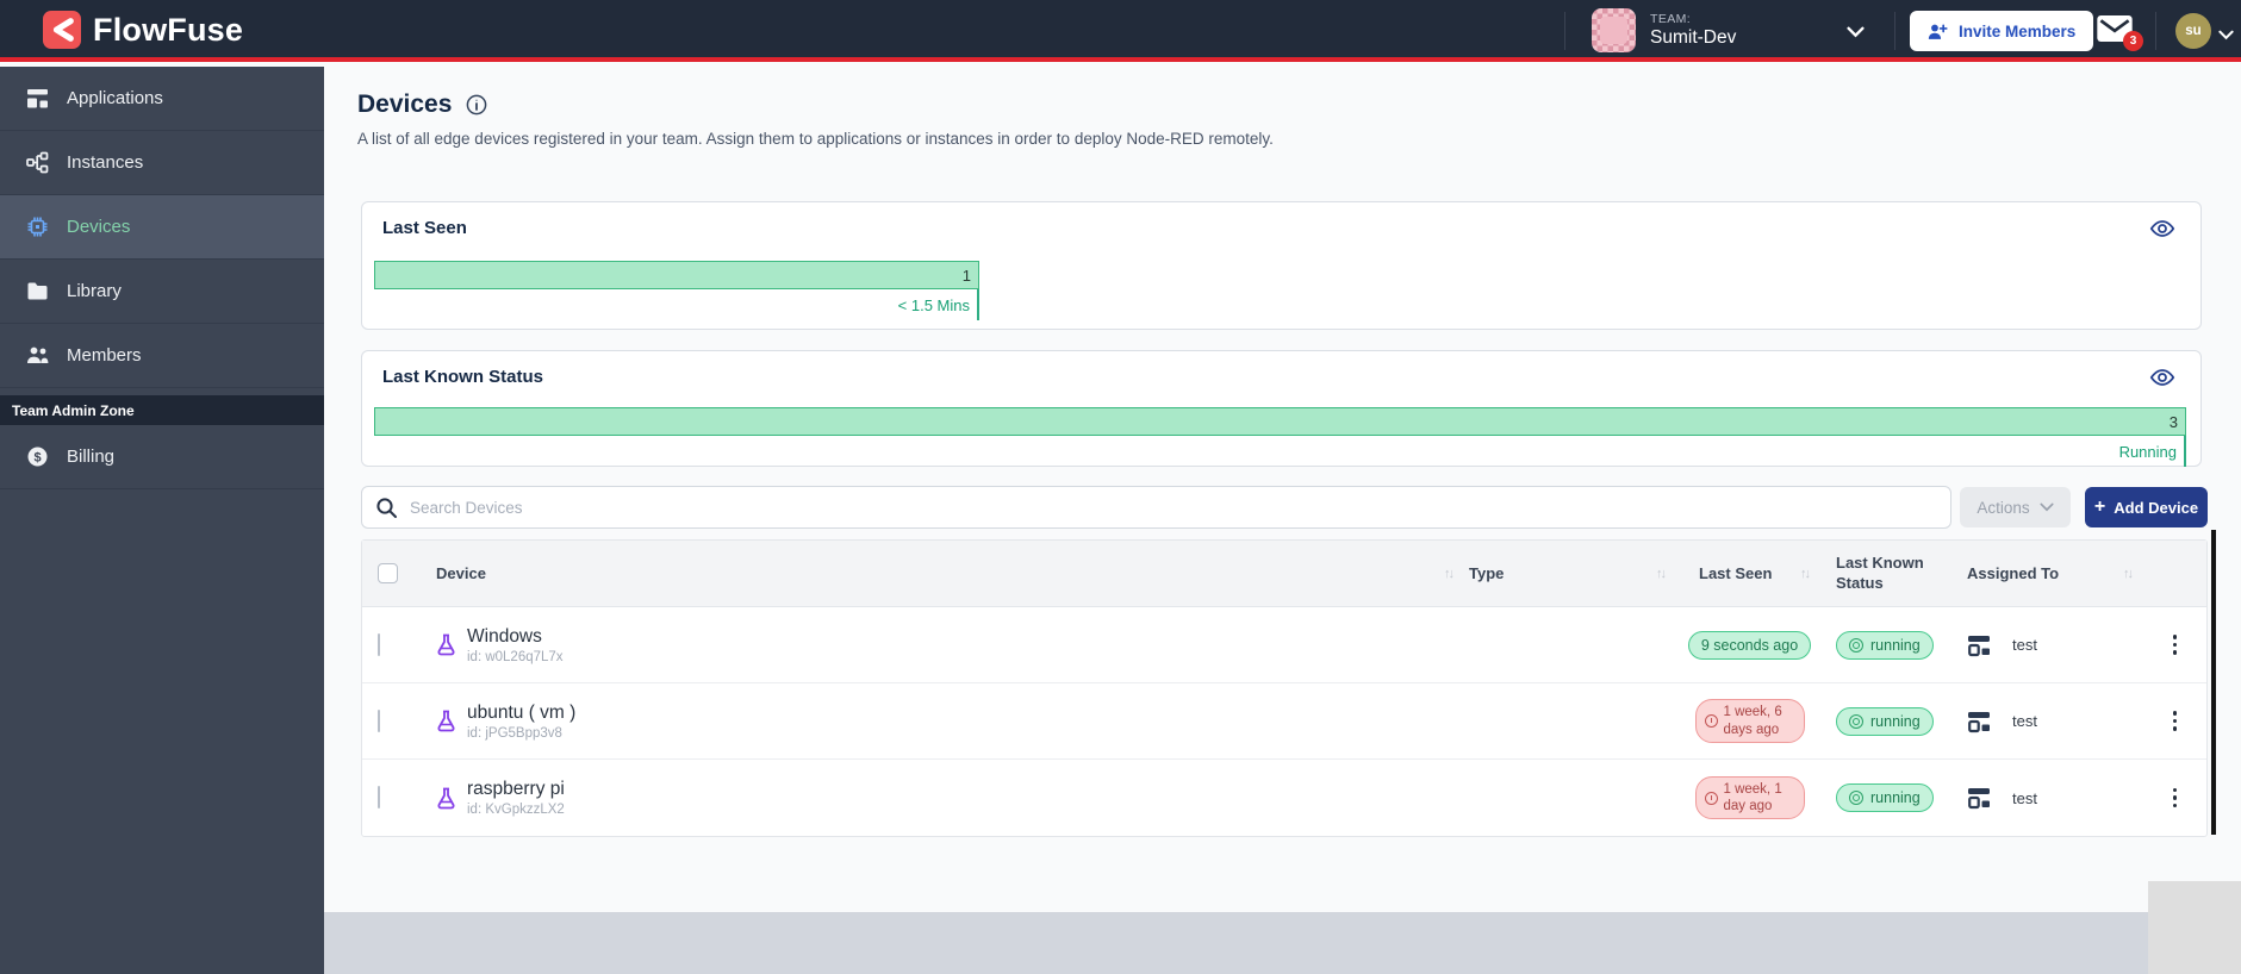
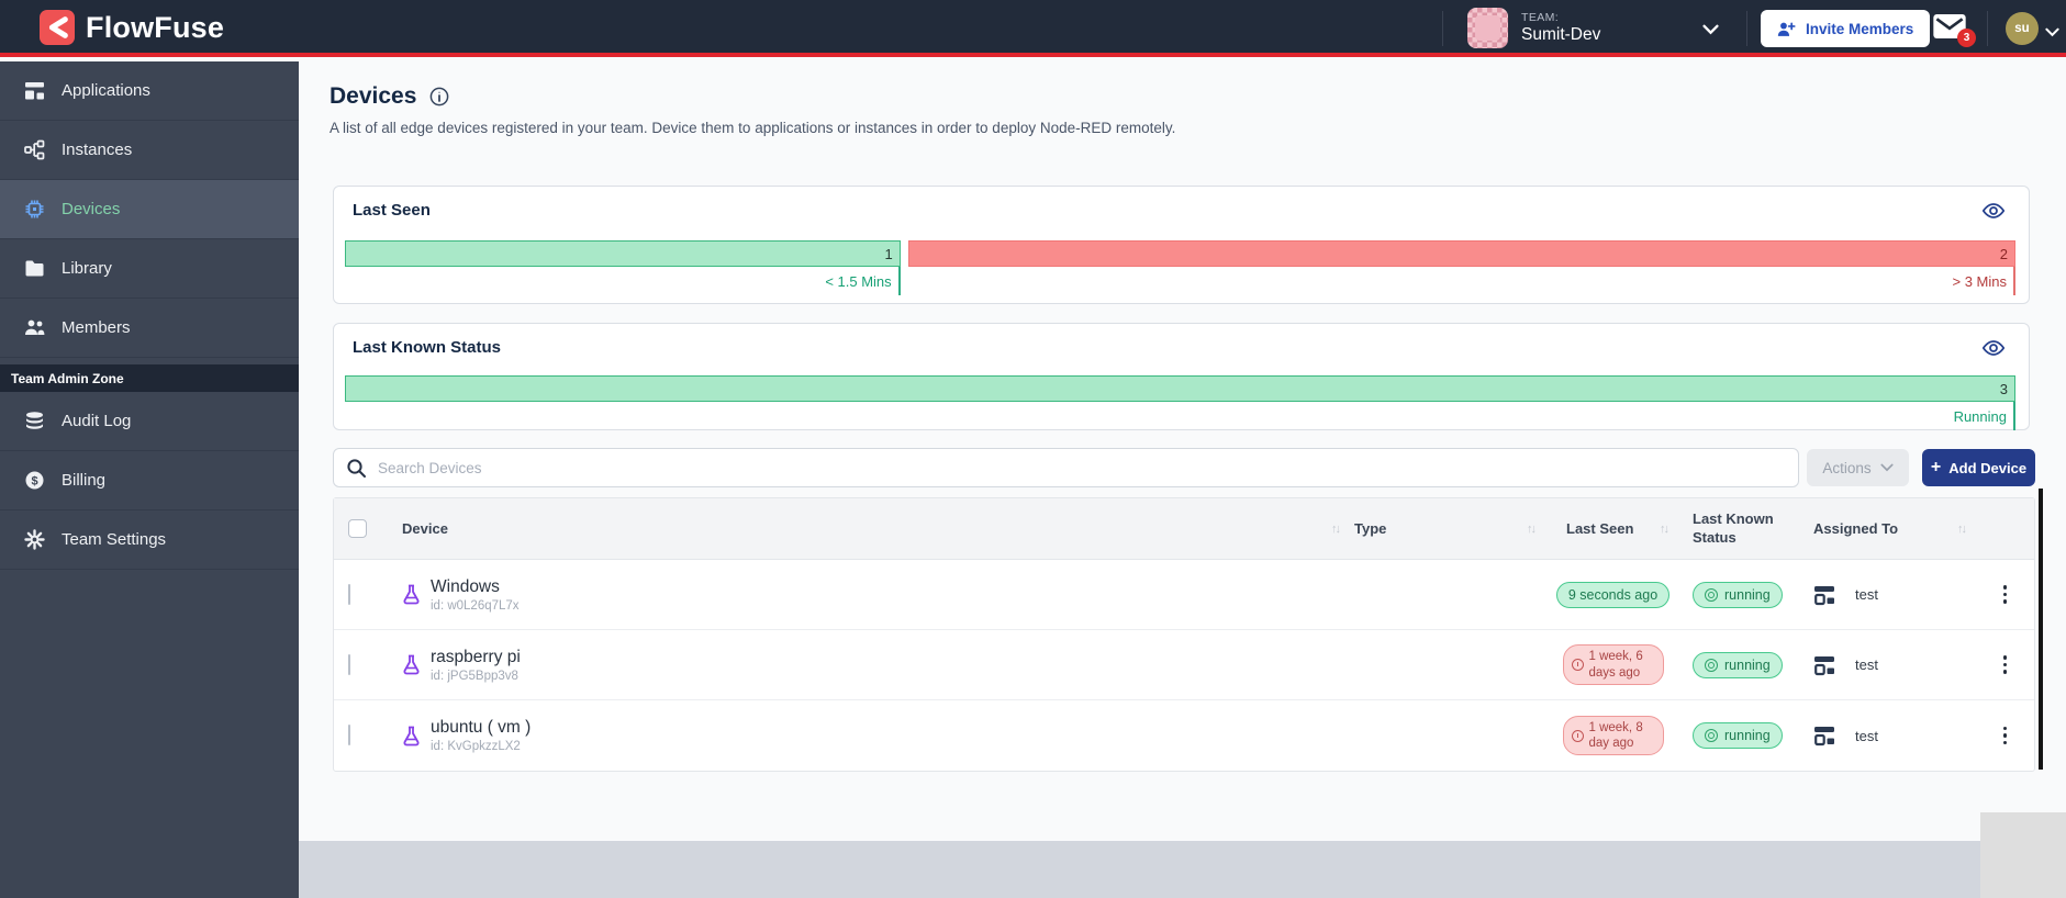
  FlowFuse
  TEAM:
  Sumit-Dev
  Invite Members
  3
  su
  Applications
  Instances
  Devices
  Library
  Members
  Team Admin Zone
+ Audit Log
  $
  Billing
+ Team Settings
  Devices
- A list of all edge devices registered in your team. Assign them to applications or instances in order to deploy Node-RED remotely.
+ A list of all edge devices registered in your team. Device them to applications or instances in order to deploy Node-RED remotely.
  Last Seen
  1
  < 1.5 Mins
+ 2
+ > 3 Mins
  Last Known Status
  3
  Running
  Search Devices
  Actions
  +
  Add Device
  Device
  ↑↓
  Type
  ↑↓
  Last Seen
  ↑↓
  Last Known Status
  Assigned To
  ↑↓
  Windows
  id: w0L26q7L7x
  9 seconds ago
  running
  test
- ubuntu ( vm )
+ raspberry pi
  id: jPG5Bpp3v8
  1 week, 6 days ago
  running
  test
- raspberry pi
+ ubuntu ( vm )
  id: KvGpkzzLX2
- 1 week, 1 day ago
+ 1 week, 8 day ago
  running
  test
